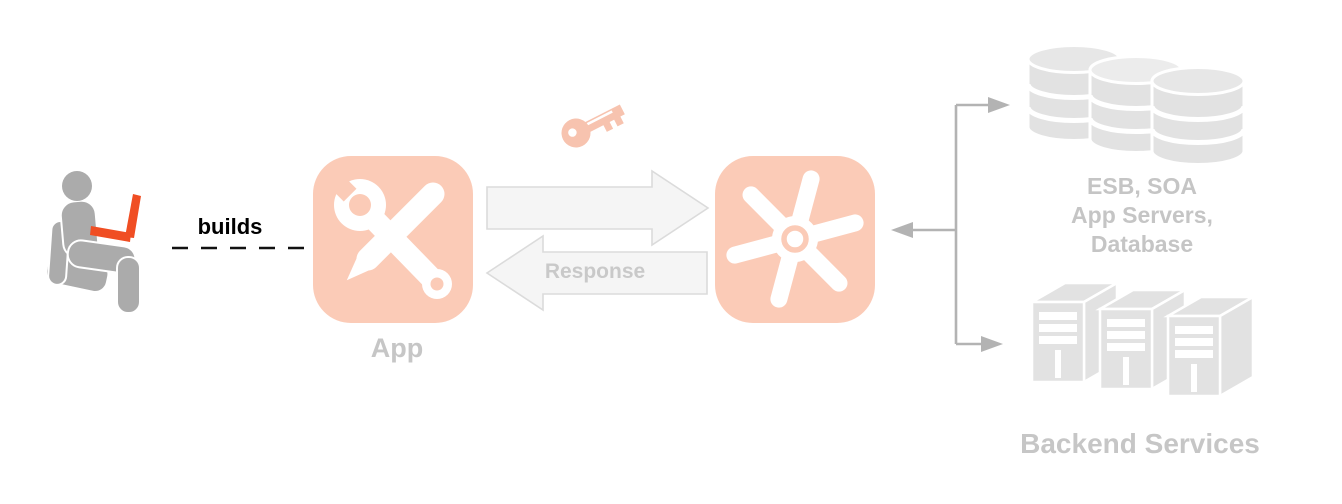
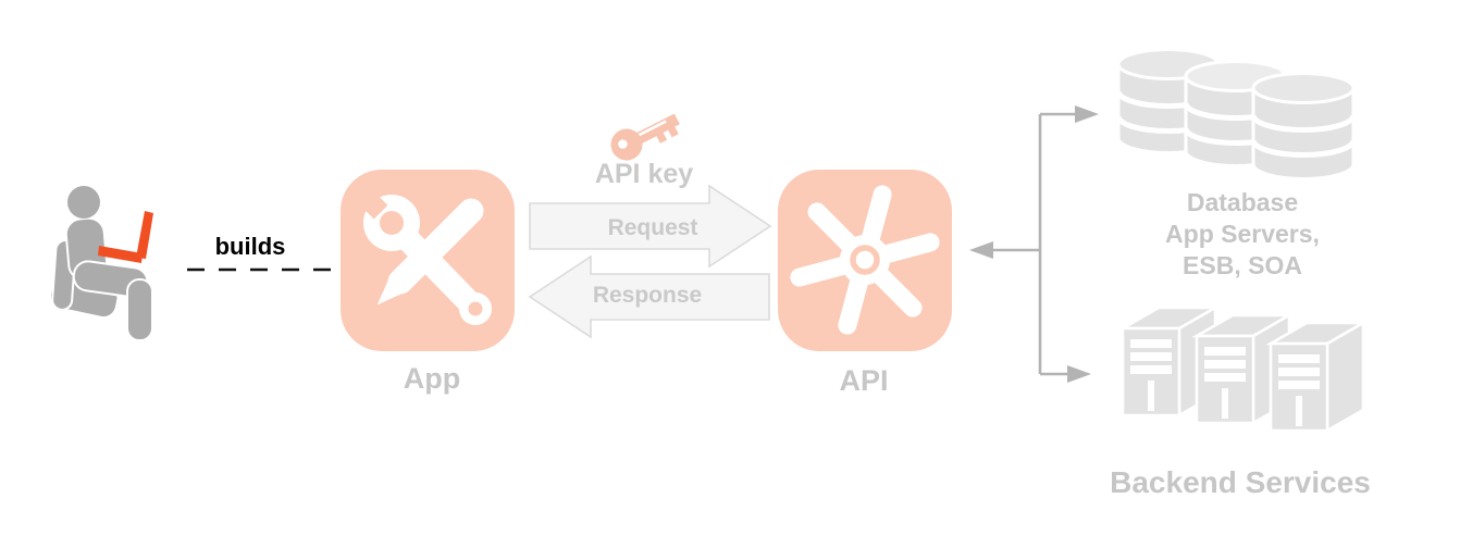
  builds
  App
+ API key
+ Request
  Response
+ API
- ESB, SOA
+ Database
  App Servers,
- Database
+ ESB, SOA
  Backend Services
